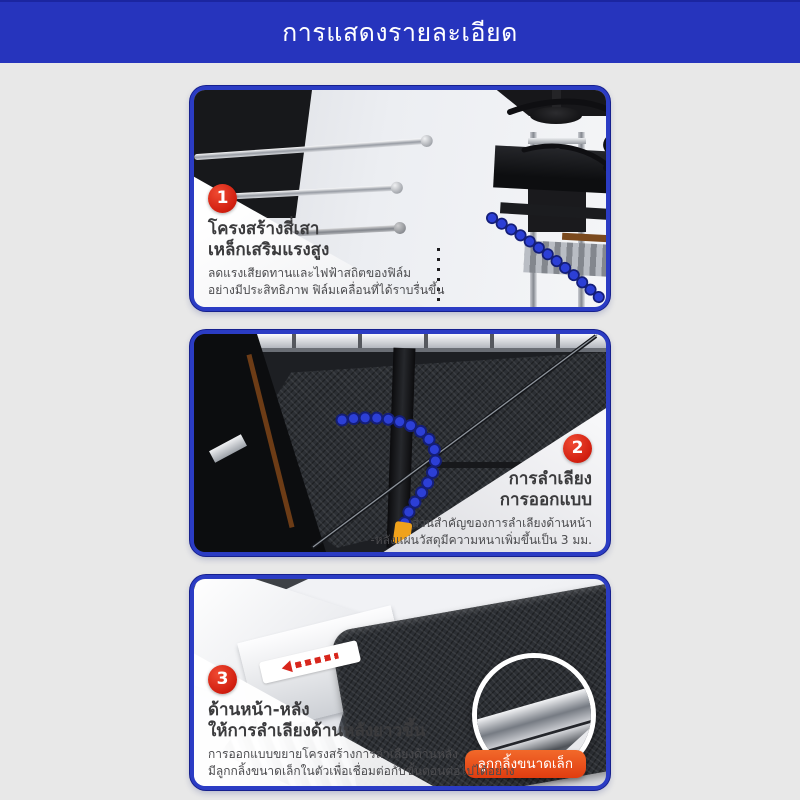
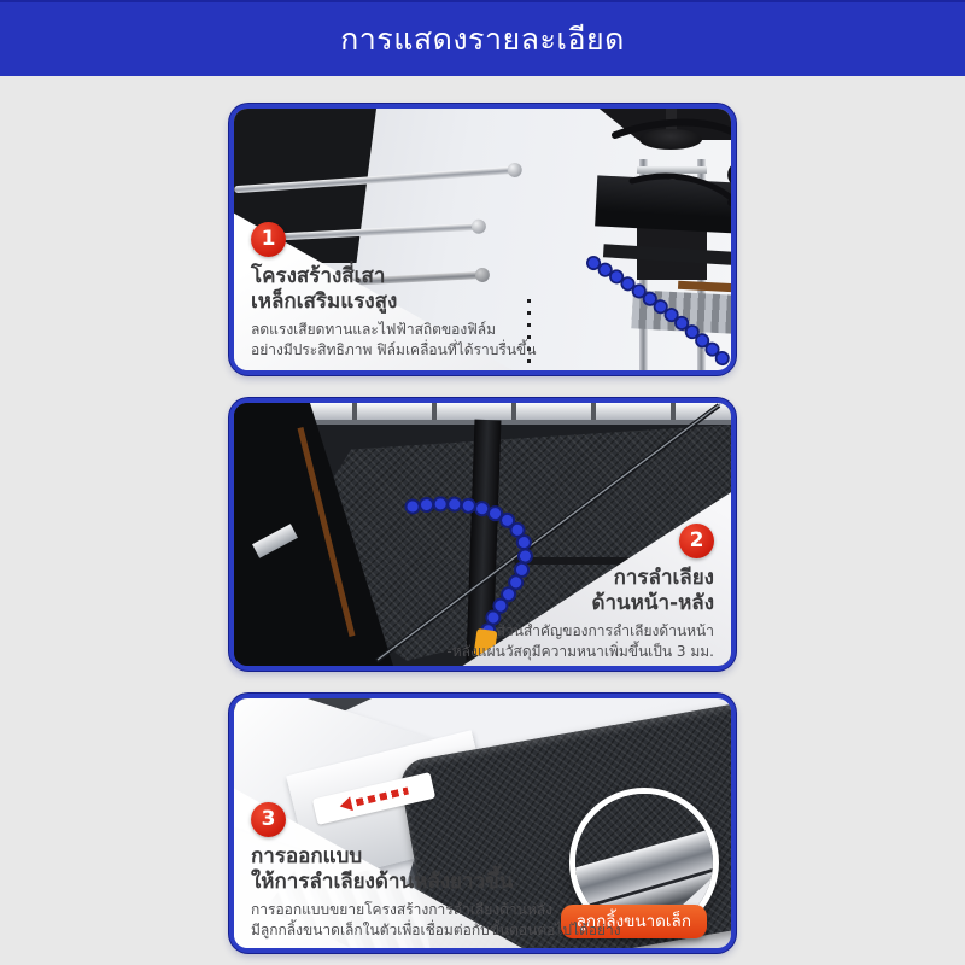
  การแสดงรายละเอียด
  1
  โครงสร้างสี่เสา
  เหล็กเสริมแรงสูง
  ลดแรงเสียดทานและไฟฟ้าสถิตของฟิล์ม
  อย่างมีประสิทธิภาพ ฟิล์มเคลื่อนที่ได้ราบรื่นขึ้น
  2
  การลำเลียง
- การออกแบบ
+ ด้านหน้า-หลัง
  ส่วนสำคัญของการลำเลียงด้านหน้า
  -หลังแผ่นวัสดุมีความหนาเพิ่มขึ้นเป็น 3 มม.
  ลูกกลิ้งขนาดเล็ก
  3
- ด้านหน้า-หลัง
+ การออกแบบ
  ให้การลำเลียงด้านหลังยาวขึ้น
  การออกแบบขยายโครงสร้างการลำเลียงด้านหลัง
  มีลูกกลิ้งขนาดเล็กในตัวเพื่อเชื่อมต่อกับขั้นตอนต่อไปได้อย่าง
